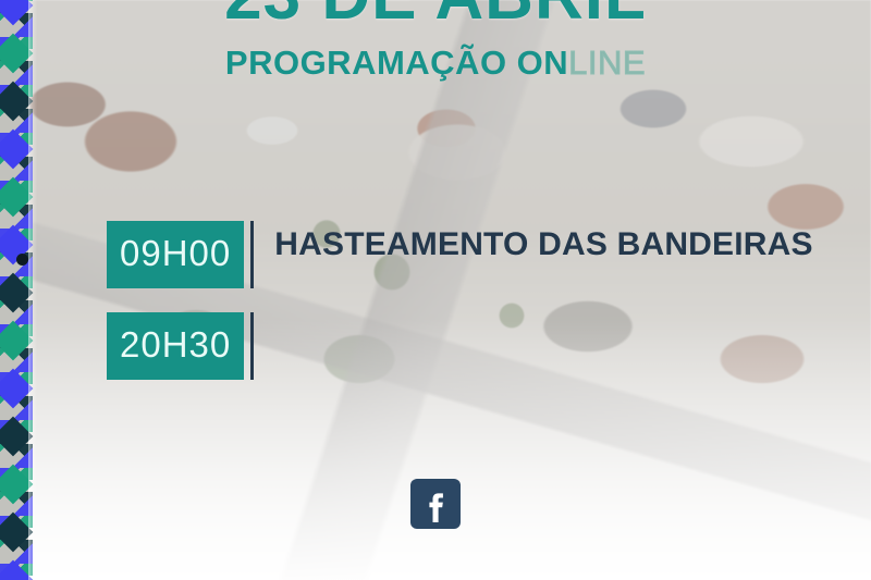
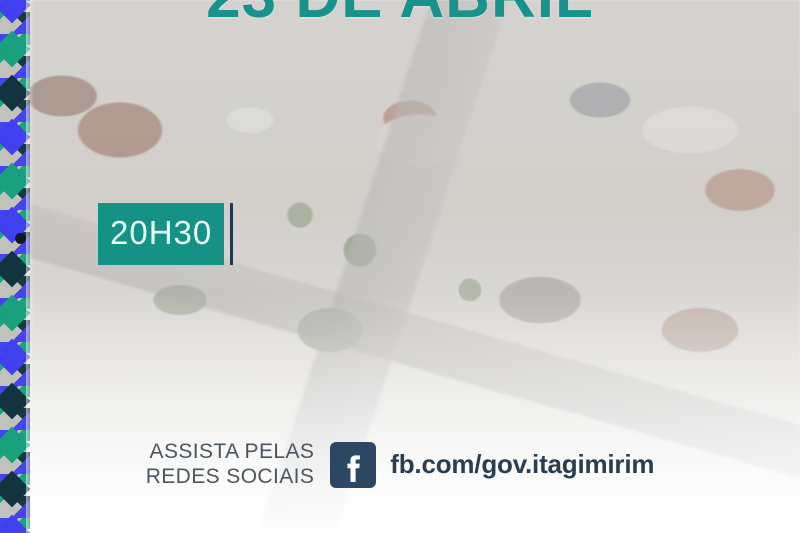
- PROGRAMAÇÃO ONLINE
- 09H00
- HASTEAMENTO DAS BANDEIRAS
  20H30
+ ASSISTA PELAS
+ REDES SOCIAIS
+ fb.com/gov.itagimirim
